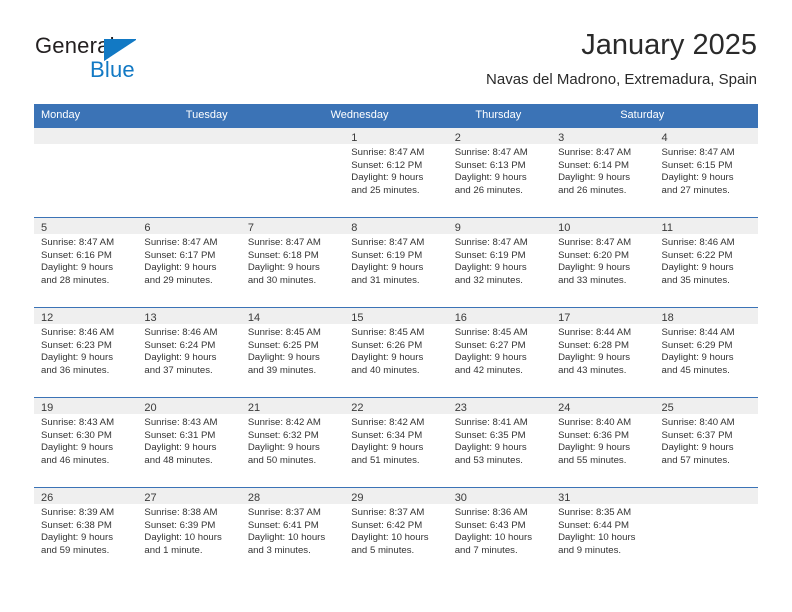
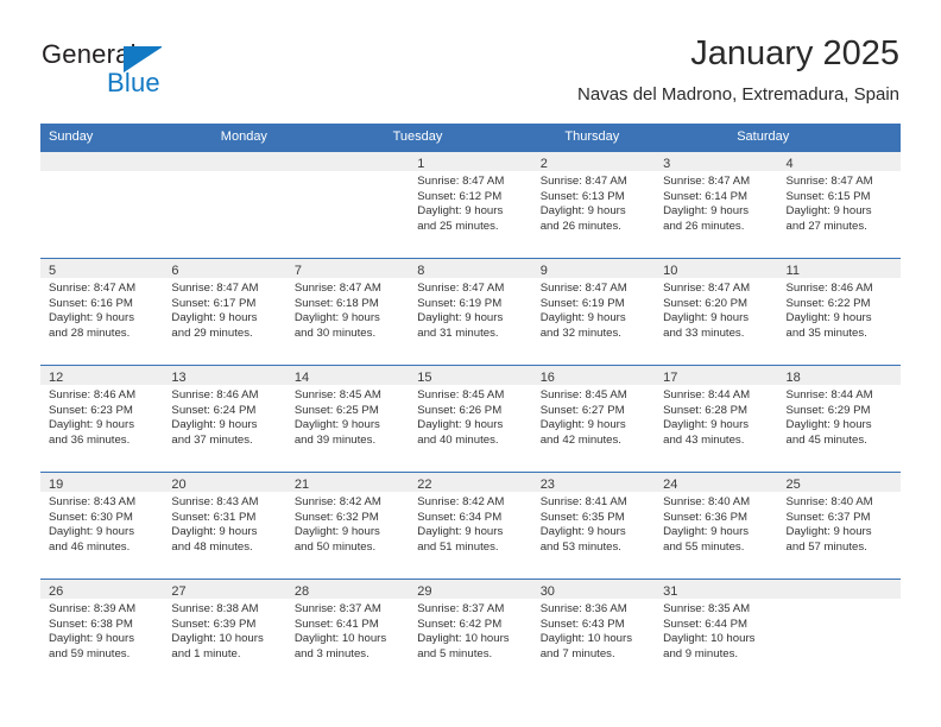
  Genera
  Blue
  January 2025
  Navas del Madrono, Extremadura, Spain
+ Sunday
  Monday
  Tuesday
- Wednesday
  Thursday
  Saturday
  1
  Sunrise: 8:47 AM
  Sunset: 6:12 PM
  Daylight: 9 hours
  and 25 minutes.
  2
  Sunrise: 8:47 AM
  Sunset: 6:13 PM
  Daylight: 9 hours
  and 26 minutes.
  3
  Sunrise: 8:47 AM
  Sunset: 6:14 PM
  Daylight: 9 hours
  and 26 minutes.
  4
  Sunrise: 8:47 AM
  Sunset: 6:15 PM
  Daylight: 9 hours
  and 27 minutes.
  5
  Sunrise: 8:47 AM
  Sunset: 6:16 PM
  Daylight: 9 hours
  and 28 minutes.
  6
  Sunrise: 8:47 AM
  Sunset: 6:17 PM
  Daylight: 9 hours
  and 29 minutes.
  7
  Sunrise: 8:47 AM
  Sunset: 6:18 PM
  Daylight: 9 hours
  and 30 minutes.
  8
  Sunrise: 8:47 AM
  Sunset: 6:19 PM
  Daylight: 9 hours
  and 31 minutes.
  9
  Sunrise: 8:47 AM
  Sunset: 6:19 PM
  Daylight: 9 hours
  and 32 minutes.
  10
  Sunrise: 8:47 AM
  Sunset: 6:20 PM
  Daylight: 9 hours
  and 33 minutes.
  11
  Sunrise: 8:46 AM
  Sunset: 6:22 PM
  Daylight: 9 hours
  and 35 minutes.
  12
  Sunrise: 8:46 AM
  Sunset: 6:23 PM
  Daylight: 9 hours
  and 36 minutes.
  13
  Sunrise: 8:46 AM
  Sunset: 6:24 PM
  Daylight: 9 hours
  and 37 minutes.
  14
  Sunrise: 8:45 AM
  Sunset: 6:25 PM
  Daylight: 9 hours
  and 39 minutes.
  15
  Sunrise: 8:45 AM
  Sunset: 6:26 PM
  Daylight: 9 hours
  and 40 minutes.
  16
  Sunrise: 8:45 AM
  Sunset: 6:27 PM
  Daylight: 9 hours
  and 42 minutes.
  17
  Sunrise: 8:44 AM
  Sunset: 6:28 PM
  Daylight: 9 hours
  and 43 minutes.
  18
  Sunrise: 8:44 AM
  Sunset: 6:29 PM
  Daylight: 9 hours
  and 45 minutes.
  19
  Sunrise: 8:43 AM
  Sunset: 6:30 PM
  Daylight: 9 hours
  and 46 minutes.
  20
  Sunrise: 8:43 AM
  Sunset: 6:31 PM
  Daylight: 9 hours
  and 48 minutes.
  21
  Sunrise: 8:42 AM
  Sunset: 6:32 PM
  Daylight: 9 hours
  and 50 minutes.
  22
  Sunrise: 8:42 AM
  Sunset: 6:34 PM
  Daylight: 9 hours
  and 51 minutes.
  23
  Sunrise: 8:41 AM
  Sunset: 6:35 PM
  Daylight: 9 hours
  and 53 minutes.
  24
  Sunrise: 8:40 AM
  Sunset: 6:36 PM
  Daylight: 9 hours
  and 55 minutes.
  25
  Sunrise: 8:40 AM
  Sunset: 6:37 PM
  Daylight: 9 hours
  and 57 minutes.
  26
  Sunrise: 8:39 AM
  Sunset: 6:38 PM
  Daylight: 9 hours
  and 59 minutes.
  27
  Sunrise: 8:38 AM
  Sunset: 6:39 PM
  Daylight: 10 hours
  and 1 minute.
  28
  Sunrise: 8:37 AM
  Sunset: 6:41 PM
  Daylight: 10 hours
  and 3 minutes.
  29
  Sunrise: 8:37 AM
  Sunset: 6:42 PM
  Daylight: 10 hours
  and 5 minutes.
  30
  Sunrise: 8:36 AM
  Sunset: 6:43 PM
  Daylight: 10 hours
  and 7 minutes.
  31
  Sunrise: 8:35 AM
  Sunset: 6:44 PM
  Daylight: 10 hours
  and 9 minutes.
